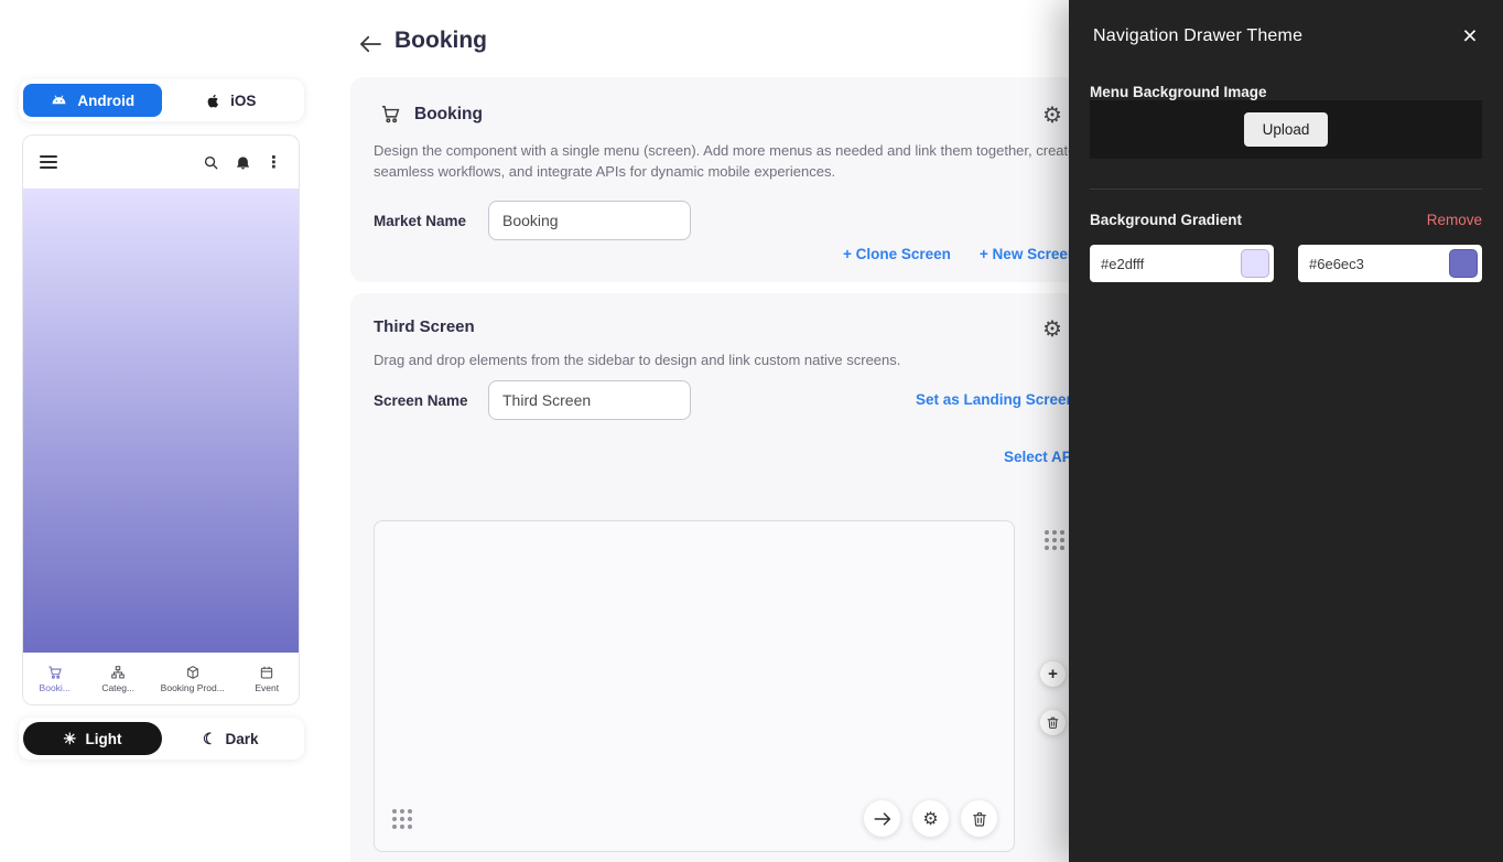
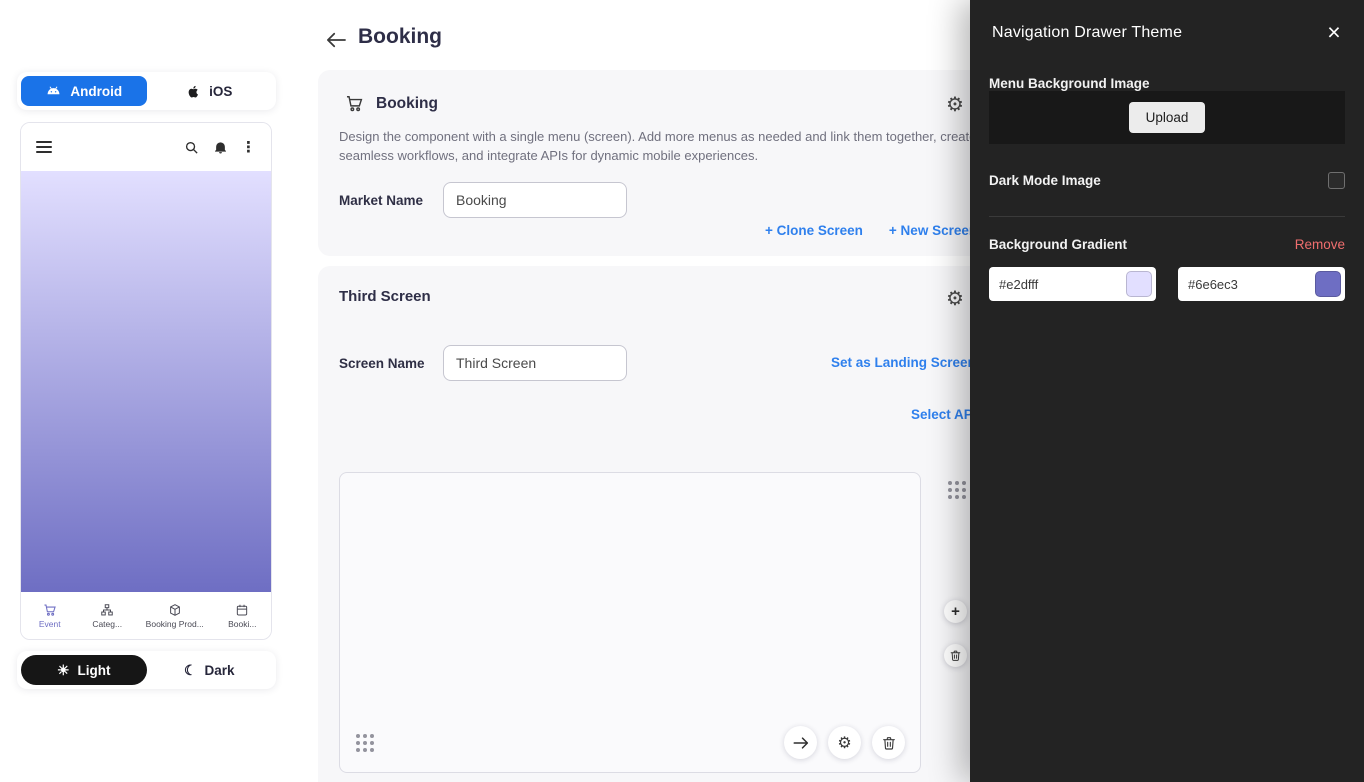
  Android
  iOS
  ⋮
- Booki...
+ Event
  Categ...
  Booking Prod...
- Event
+ Booki...
  ☀
  Light
  ☾
  Dark
  Booking
  Booking
  ⚙
  Design the component with a single menu (screen). Add more menus as needed and link them together, creat seamless workflows, and integrate APIs for dynamic mobile experiences.
  Market Name
  Booking
  + Clone Screen
  + New Scree
  Third Screen
  ⚙
- Drag and drop elements from the sidebar to design and link custom native screens.
  Screen Name
  Third Screen
  Set as Landing Scree
  Select AP
  ⚙
  +
  Navigation Drawer Theme
  ×
  Menu Background Image
  Upload
+ Dark Mode Image
  Background Gradient
  Remove
  #e2dfff
  #6e6ec3
